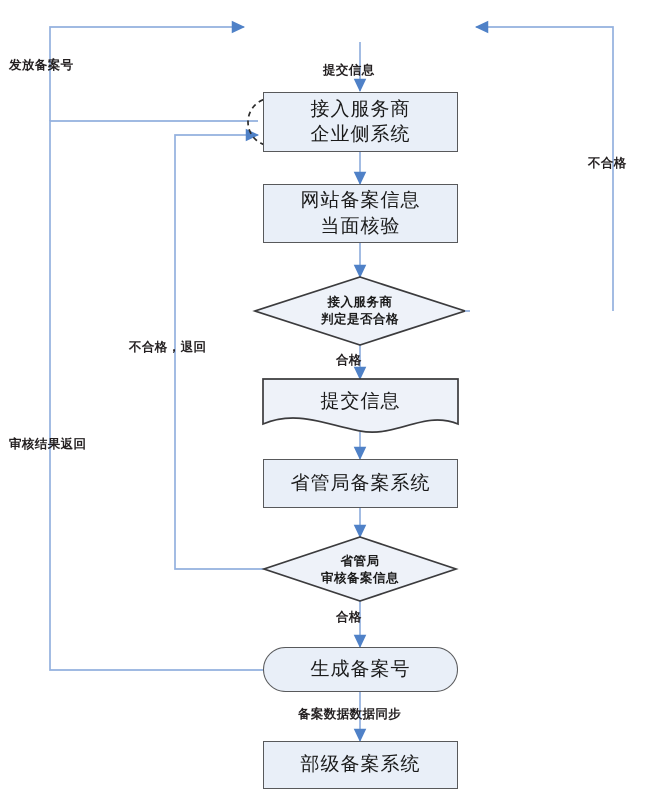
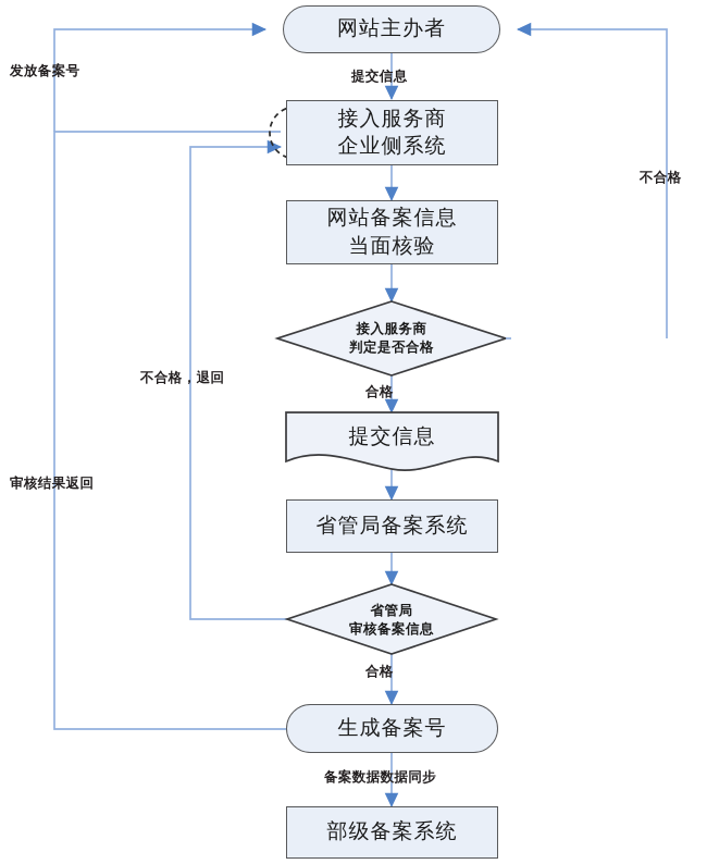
+ 网站主办者
  接入服务商
  企业侧系统
  网站备案信息
  当面核验
  接入服务商
  判定是否合格
  提交信息
  省管局备案系统
  省管局
  审核备案信息
  生成备案号
  部级备案系统
  发放备案号
  提交信息
  不合格
  合格
  不合格，退回
  审核结果返回
  合格
  备案数据数据同步
